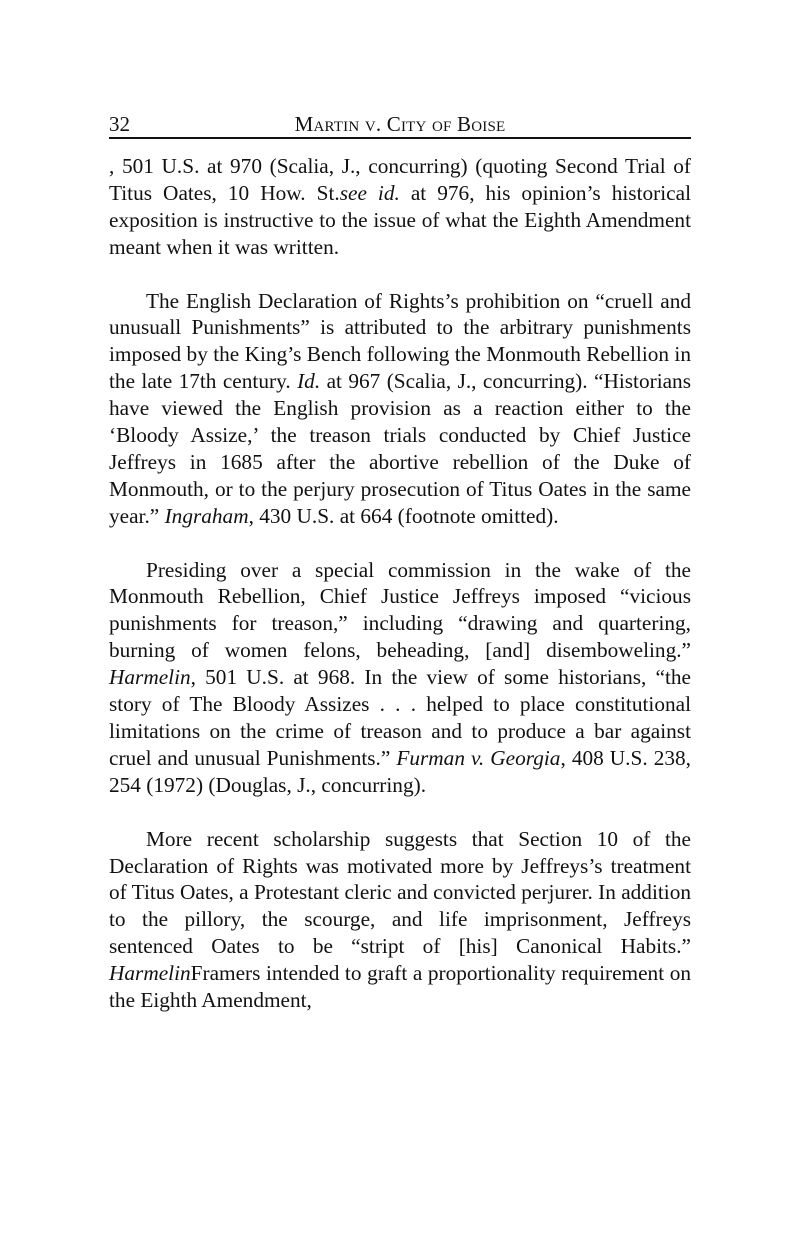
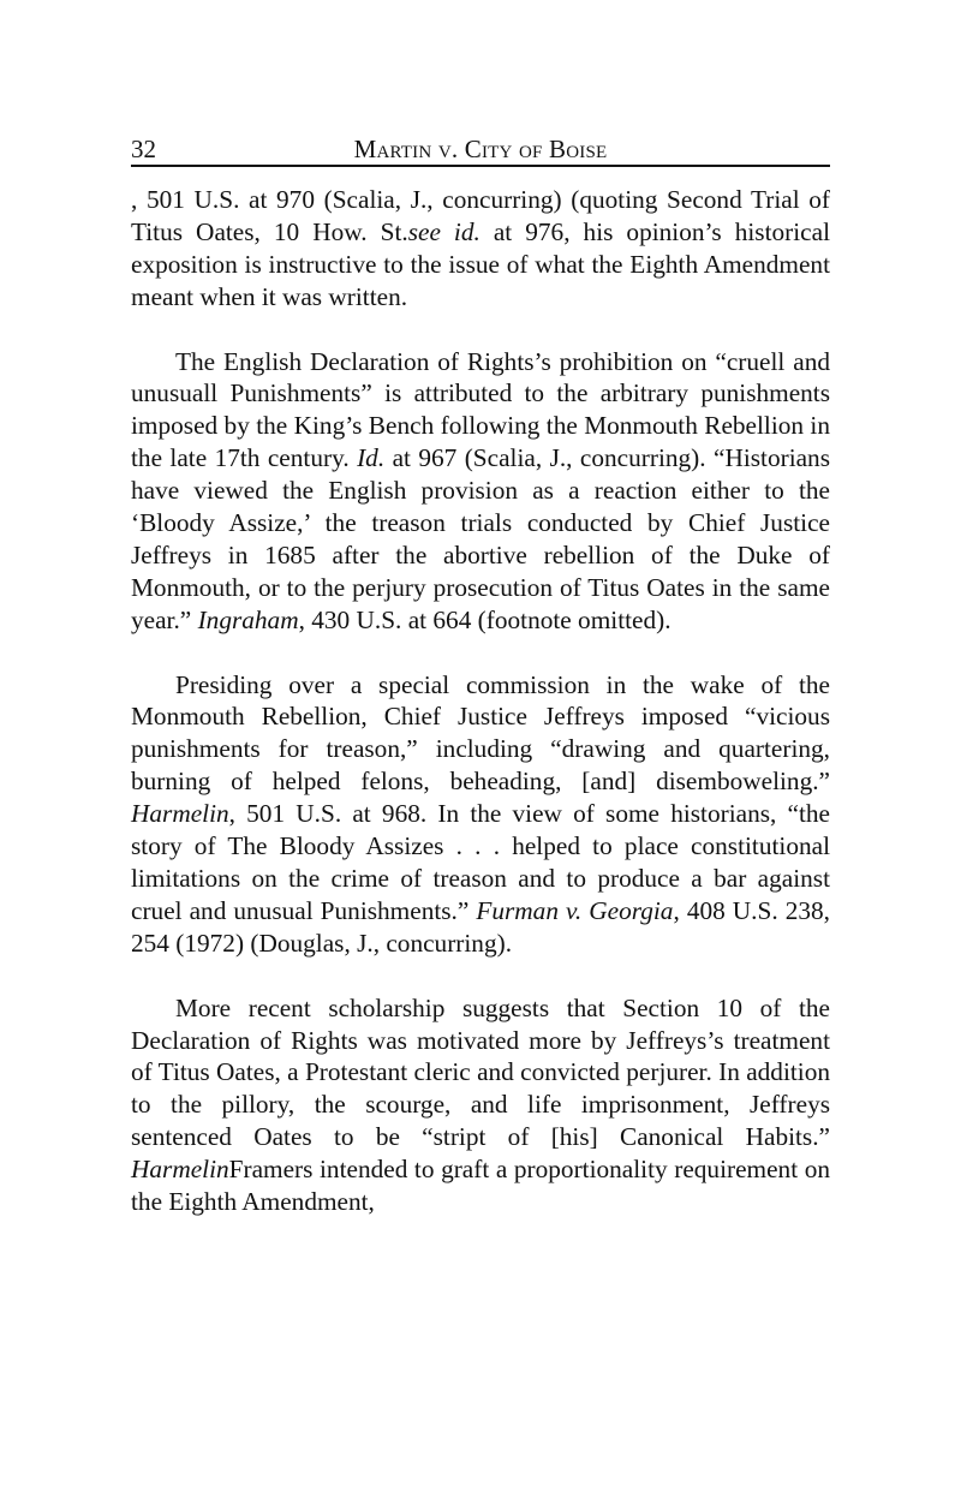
  32
  Martin v. City of Boise
  , 501 U.S. at 970 (Scalia, J., concurring) (quoting Second Trial of Titus Oates, 10 How. St.see id. at 976, his opinion’s historical exposition is instructive to the issue of what the Eighth Amendment meant when it was written.
  The English Declaration of Rights’s prohibition on “cruell and unusuall Punishments” is attributed to the arbitrary punishments imposed by the King’s Bench following the Monmouth Rebellion in the late 17th century. Id. at 967 (Scalia, J., concurring). “Historians have viewed the English provision as a reaction either to the ‘Bloody Assize,’ the treason trials conducted by Chief Justice Jeffreys in 1685 after the abortive rebellion of the Duke of Monmouth, or to the perjury prosecution of Titus Oates in the same year.” Ingraham, 430 U.S. at 664 (footnote omitted).
- Presiding over a special commission in the wake of the Monmouth Rebellion, Chief Justice Jeffreys imposed “vicious punishments for treason,” including “drawing and quartering, burning of women felons, beheading, [and] disemboweling.” Harmelin, 501 U.S. at 968. In the view of some historians, “the story of The Bloody Assizes . . . helped to place constitutional limitations on the crime of treason and to produce a bar against cruel and unusual Punishments.” Furman v. Georgia, 408 U.S. 238, 254 (1972) (Douglas, J., concurring).
+ Presiding over a special commission in the wake of the Monmouth Rebellion, Chief Justice Jeffreys imposed “vicious punishments for treason,” including “drawing and quartering, burning of helped felons, beheading, [and] disemboweling.” Harmelin, 501 U.S. at 968. In the view of some historians, “the story of The Bloody Assizes . . . helped to place constitutional limitations on the crime of treason and to produce a bar against cruel and unusual Punishments.” Furman v. Georgia, 408 U.S. 238, 254 (1972) (Douglas, J., concurring).
  More recent scholarship suggests that Section 10 of the Declaration of Rights was motivated more by Jeffreys’s treatment of Titus Oates, a Protestant cleric and convicted perjurer. In addition to the pillory, the scourge, and life imprisonment, Jeffreys sentenced Oates to be “stript of [his] Canonical Habits.” HarmelinFramers intended to graft a proportionality requirement on the Eighth Amendment,
